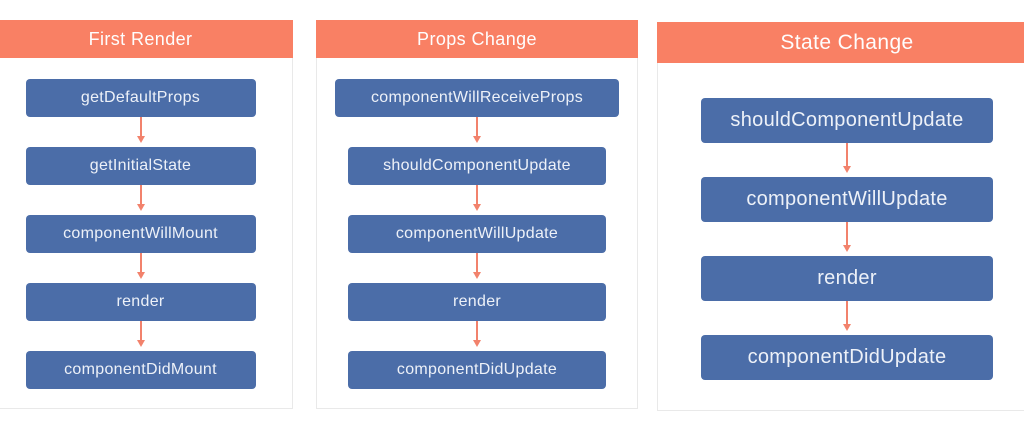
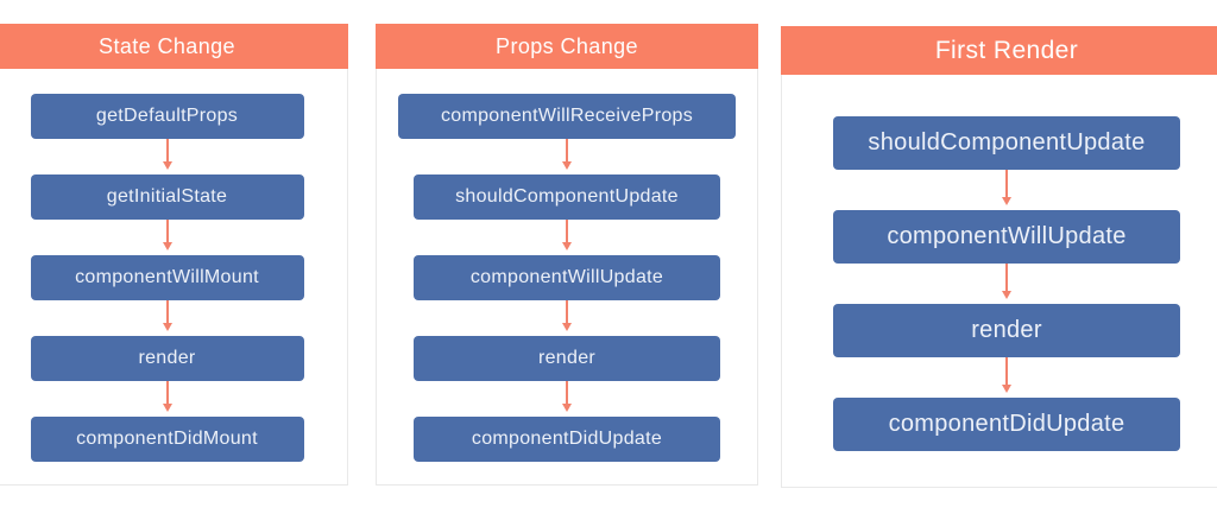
- First Render
+ State Change
  getDefaultProps
  getInitialState
  componentWillMount
  render
  componentDidMount
  Props Change
  componentWillReceiveProps
  shouldComponentUpdate
  componentWillUpdate
  render
  componentDidUpdate
- State Change
+ First Render
  shouldComponentUpdate
  componentWillUpdate
  render
  componentDidUpdate
